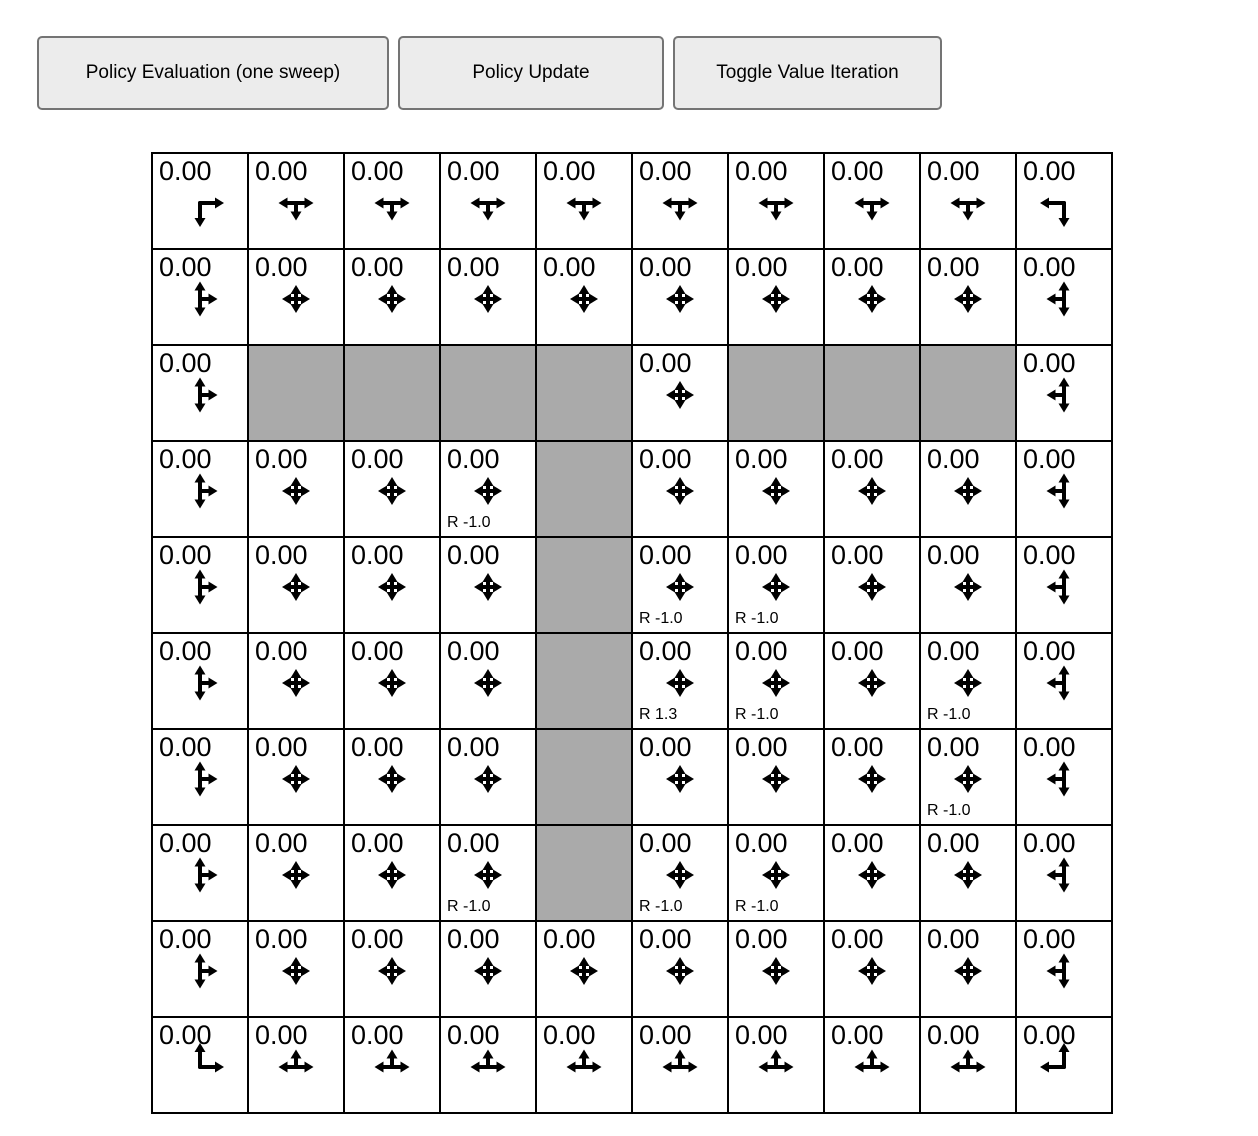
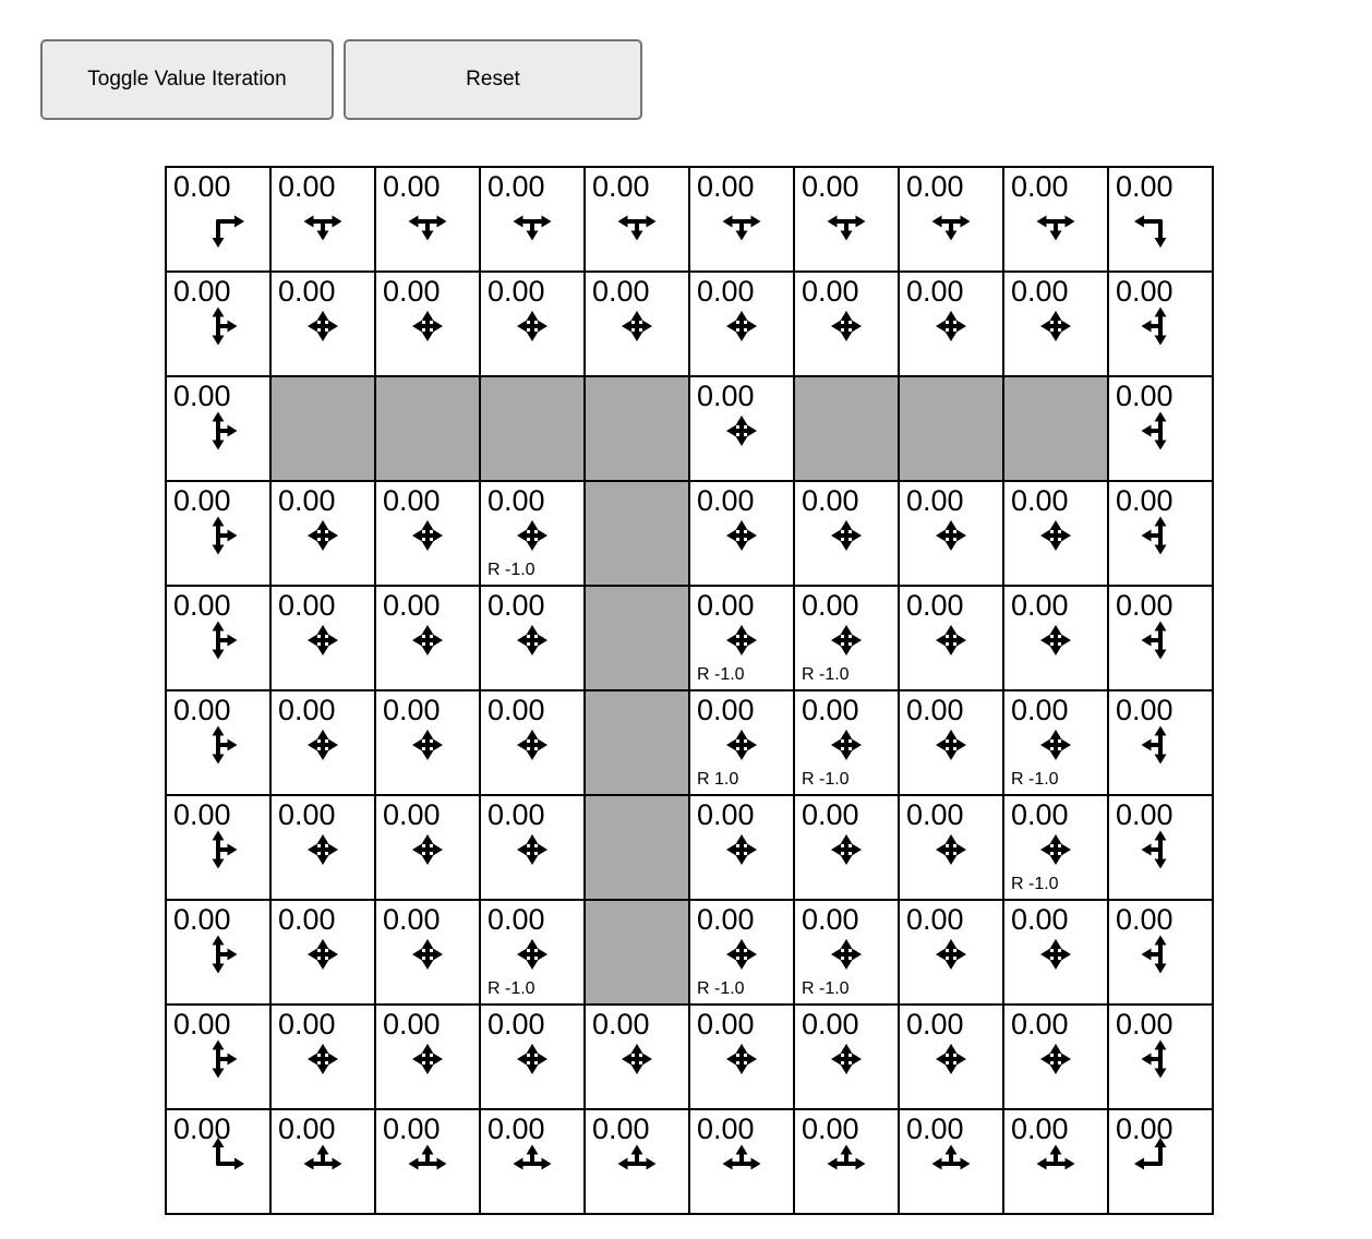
- Policy Evaluation (one sweep)
- Policy Update
  Toggle Value Iteration
+ Reset
  0.00
  0.00
  0.00
  0.00
  0.00
  0.00
  0.00
  0.00
  0.00
  0.00
  0.00
  0.00
  0.00
  0.00
  0.00
  0.00
  0.00
  0.00
  0.00
  0.00
  0.00
  0.00
  0.00
  0.00
  0.00
  0.00
  0.00
  R -1.0
  0.00
  0.00
  0.00
  0.00
  0.00
  0.00
  0.00
  0.00
  0.00
  0.00
  R -1.0
  0.00
  R -1.0
  0.00
  0.00
  0.00
  0.00
  0.00
  0.00
  0.00
  0.00
- R 1.3
+ R 1.0
  0.00
  R -1.0
  0.00
  0.00
  R -1.0
  0.00
  0.00
  0.00
  0.00
  0.00
  0.00
  0.00
  0.00
  0.00
  R -1.0
  0.00
  0.00
  0.00
  0.00
  0.00
  R -1.0
  0.00
  R -1.0
  0.00
  R -1.0
  0.00
  0.00
  0.00
  0.00
  0.00
  0.00
  0.00
  0.00
  0.00
  0.00
  0.00
  0.00
  0.00
  0.00
  0.00
  0.00
  0.00
  0.00
  0.00
  0.00
  0.00
  0.00
  0.00
